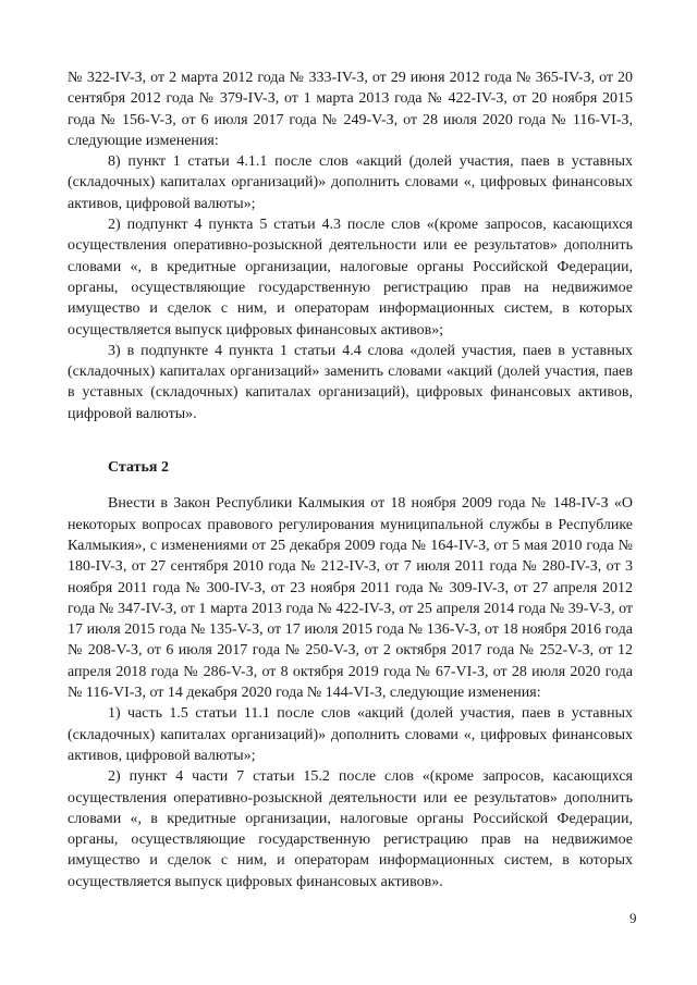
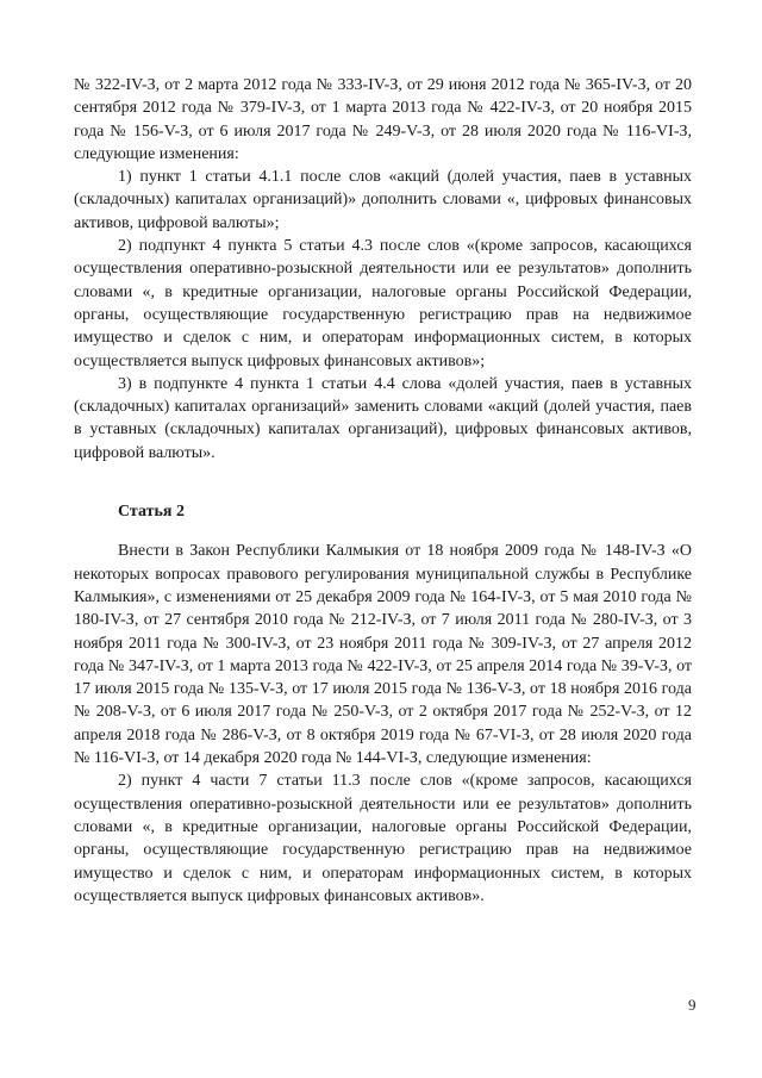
  № 322-IV-З, от 2 марта 2012 года № 333-IV-З, от 29 июня 2012 года № 365-IV-З, от 20 сентября 2012 года № 379-IV-З, от 1 марта 2013 года № 422-IV-З, от 20 ноября 2015 года № 156-V-З, от 6 июля 2017 года № 249-V-З, от 28 июля 2020 года № 116-VI-З, следующие изменения:
- 8) пункт 1 статьи 4.1.1 после слов «акций (долей участия, паев в уставных (складочных) капиталах организаций)» дополнить словами «, цифровых финансовых активов, цифровой валюты»;
+ 1) пункт 1 статьи 4.1.1 после слов «акций (долей участия, паев в уставных (складочных) капиталах организаций)» дополнить словами «, цифровых финансовых активов, цифровой валюты»;
  2) подпункт 4 пункта 5 статьи 4.3 после слов «(кроме запросов, касающихся осуществления оперативно-розыскной деятельности или ее результатов» дополнить словами «, в кредитные организации, налоговые органы Российской Федерации, органы, осуществляющие государственную регистрацию прав на недвижимое имущество и сделок с ним, и операторам информационных систем, в которых осуществляется выпуск цифровых финансовых активов»;
  3) в подпункте 4 пункта 1 статьи 4.4 слова «долей участия, паев в уставных (складочных) капиталах организаций» заменить словами «акций (долей участия, паев в уставных (складочных) капиталах организаций), цифровых финансовых активов, цифровой валюты».
  Статья 2
  Внести в Закон Республики Калмыкия от 18 ноября 2009 года № 148-IV-З «О некоторых вопросах правового регулирования муниципальной службы в Республике Калмыкия», с изменениями от 25 декабря 2009 года № 164-IV-З, от 5 мая 2010 года № 180-IV-З, от 27 сентября 2010 года № 212-IV-З, от 7 июля 2011 года № 280-IV-З, от 3 ноября 2011 года № 300-IV-З, от 23 ноября 2011 года № 309-IV-З, от 27 апреля 2012 года № 347-IV-З, от 1 марта 2013 года № 422-IV-З, от 25 апреля 2014 года № 39-V-З, от 17 июля 2015 года № 135-V-З, от 17 июля 2015 года № 136-V-З, от 18 ноября 2016 года № 208-V-З, от 6 июля 2017 года № 250-V-З, от 2 октября 2017 года № 252-V-З, от 12 апреля 2018 года № 286-V-З, от 8 октября 2019 года № 67-VI-З, от 28 июля 2020 года № 116-VI-З, от 14 декабря 2020 года № 144-VI-З, следующие изменения:
- 1) часть 1.5 статьи 11.1 после слов «акций (долей участия, паев в уставных (складочных) капиталах организаций)» дополнить словами «, цифровых финансовых активов, цифровой валюты»;
- 2) пункт 4 части 7 статьи 15.2 после слов «(кроме запросов, касающихся осуществления оперативно-розыскной деятельности или ее результатов» дополнить словами «, в кредитные организации, налоговые органы Российской Федерации, органы, осуществляющие государственную регистрацию прав на недвижимое имущество и сделок с ним, и операторам информационных систем, в которых осуществляется выпуск цифровых финансовых активов».
+ 2) пункт 4 части 7 статьи 11.3 после слов «(кроме запросов, касающихся осуществления оперативно-розыскной деятельности или ее результатов» дополнить словами «, в кредитные организации, налоговые органы Российской Федерации, органы, осуществляющие государственную регистрацию прав на недвижимое имущество и сделок с ним, и операторам информационных систем, в которых осуществляется выпуск цифровых финансовых активов».
  9
